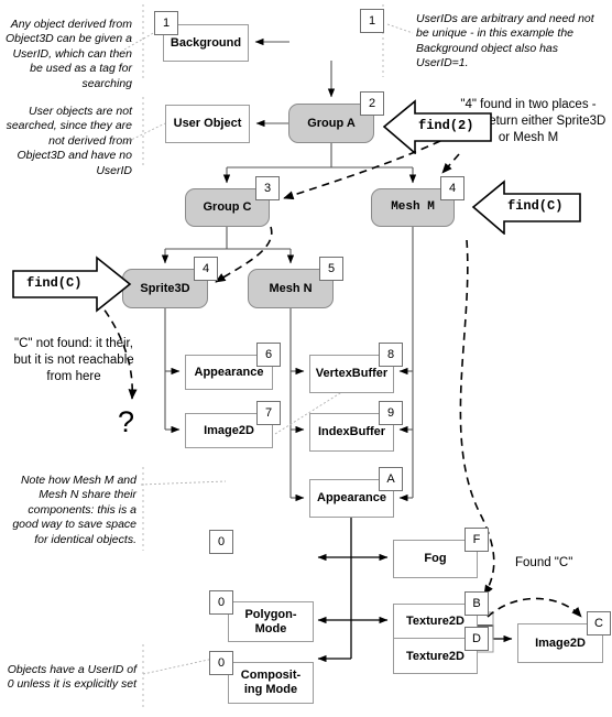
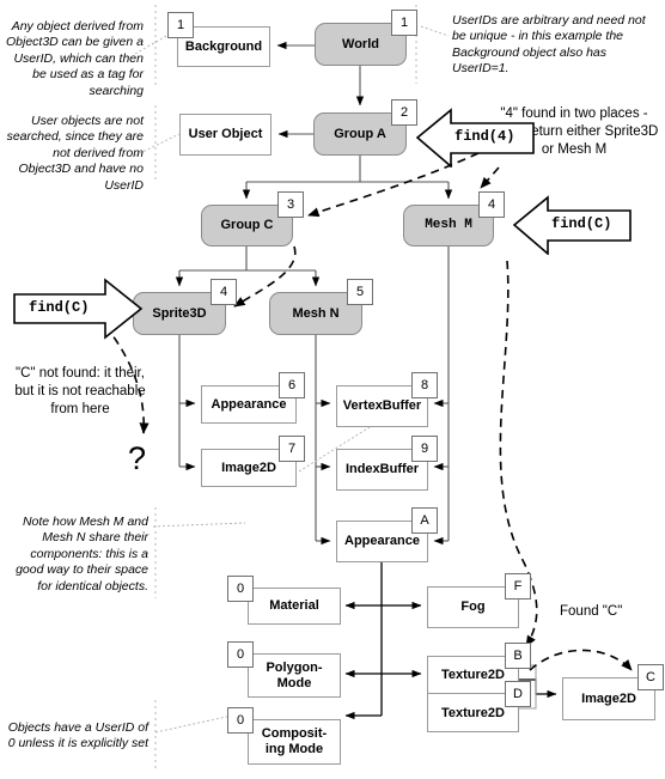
  Background
  1
+ World
  1
  User Object
  Group A
  2
  Group C
  3
  Mesh M
  4
  Sprite3D
  4
  Mesh N
  5
  Appearance
  6
  Image2D
  7
  VertexBuffer
  8
  IndexBuffer
  9
  Appearance
  A
+ Material
  0
  Polygon-
  Mode
  0
  Composit-
  ing Mode
  0
  Fog
  F
  Texture2D
  Texture2D
  B
  D
  Image2D
  C
- find(2)
+ find(4)
  find(C)
  find(C)
  Any object derived from Object3D can be given a UserID, which can then be used as a tag for searching
  User objects are not searched, since they are not derived from Object3D and have no UserID
  UserIDs are arbitrary and need not be unique - in this example the Background object also has UserID=1.
  "4" found in two places - eturn either Sprite3D or Mesh M
  "C" not found: it their, but it is not reachable from here
  ?
- Note how Mesh M and Mesh N share their components: this is a good way to save space for identical objects.
+ Note how Mesh M and Mesh N share their components: this is a good way to their space for identical objects.
  Objects have a UserID of 0 unless it is explicitly set
  Found "C"
